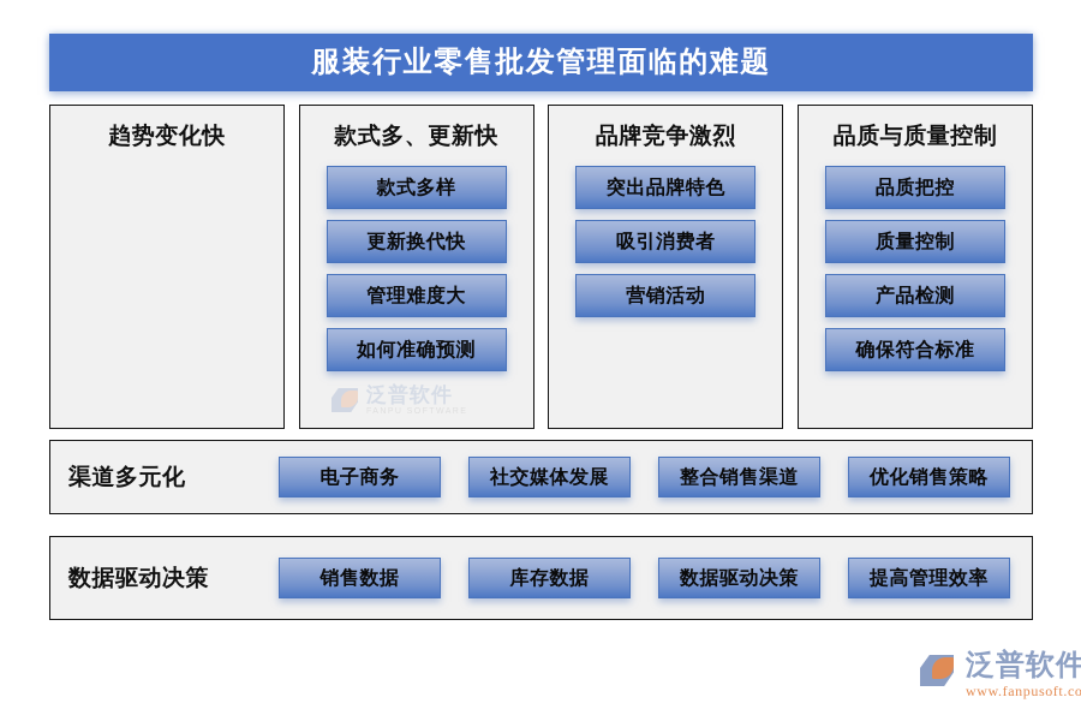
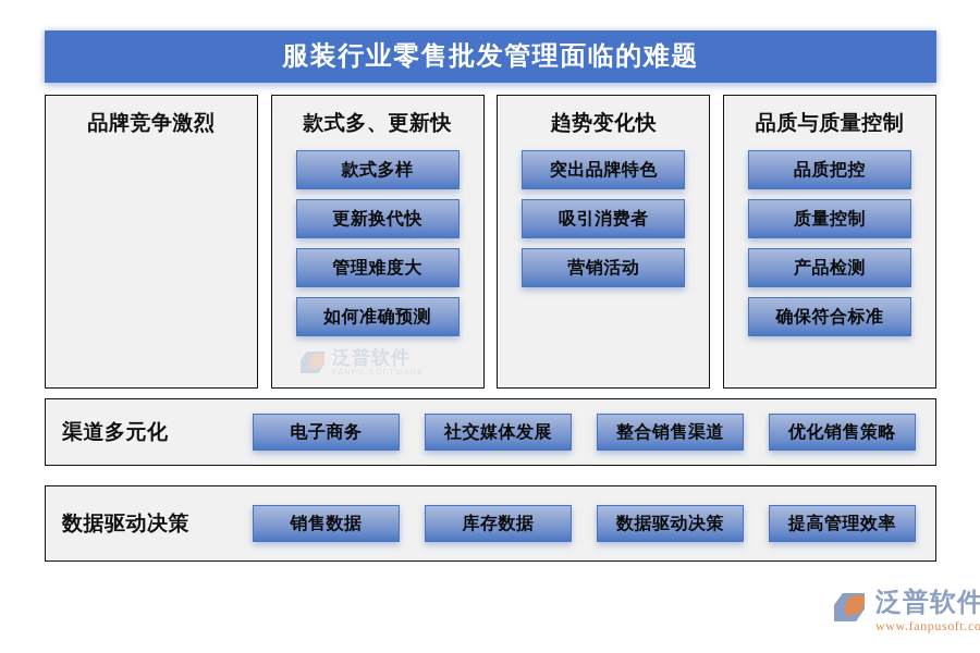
  服装行业零售批发管理面临的难题
- 趋势变化快
+ 品牌竞争激烈
  款式多、更新快
  款式多样
  更新换代快
  管理难度大
  如何准确预测
- 品牌竞争激烈
+ 趋势变化快
  突出品牌特色
  吸引消费者
  营销活动
  品质与质量控制
  品质把控
  质量控制
  产品检测
  确保符合标准
  泛普软件
  渠道多元化
  电子商务
  社交媒体发展
  整合销售渠道
  优化销售策略
  数据驱动决策
  销售数据
  库存数据
  数据驱动决策
  提高管理效率
  泛普软件
  www.fanpusoft.co
